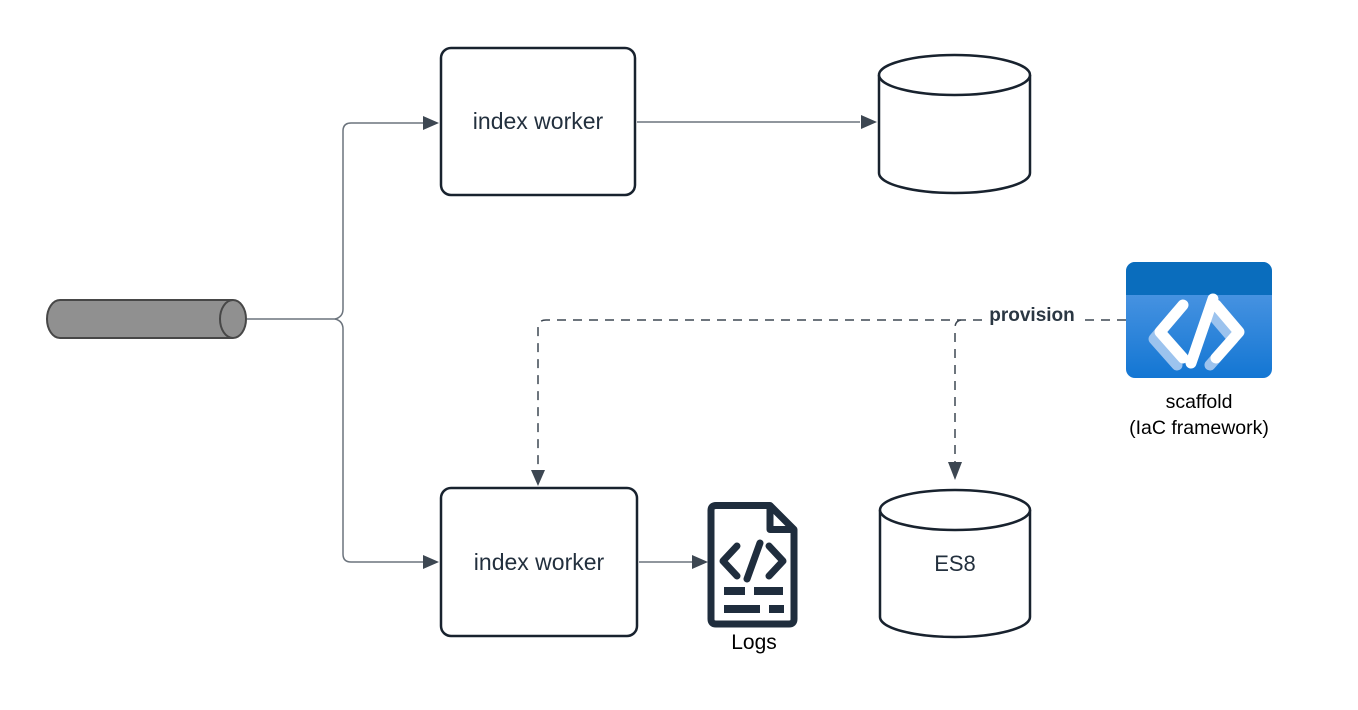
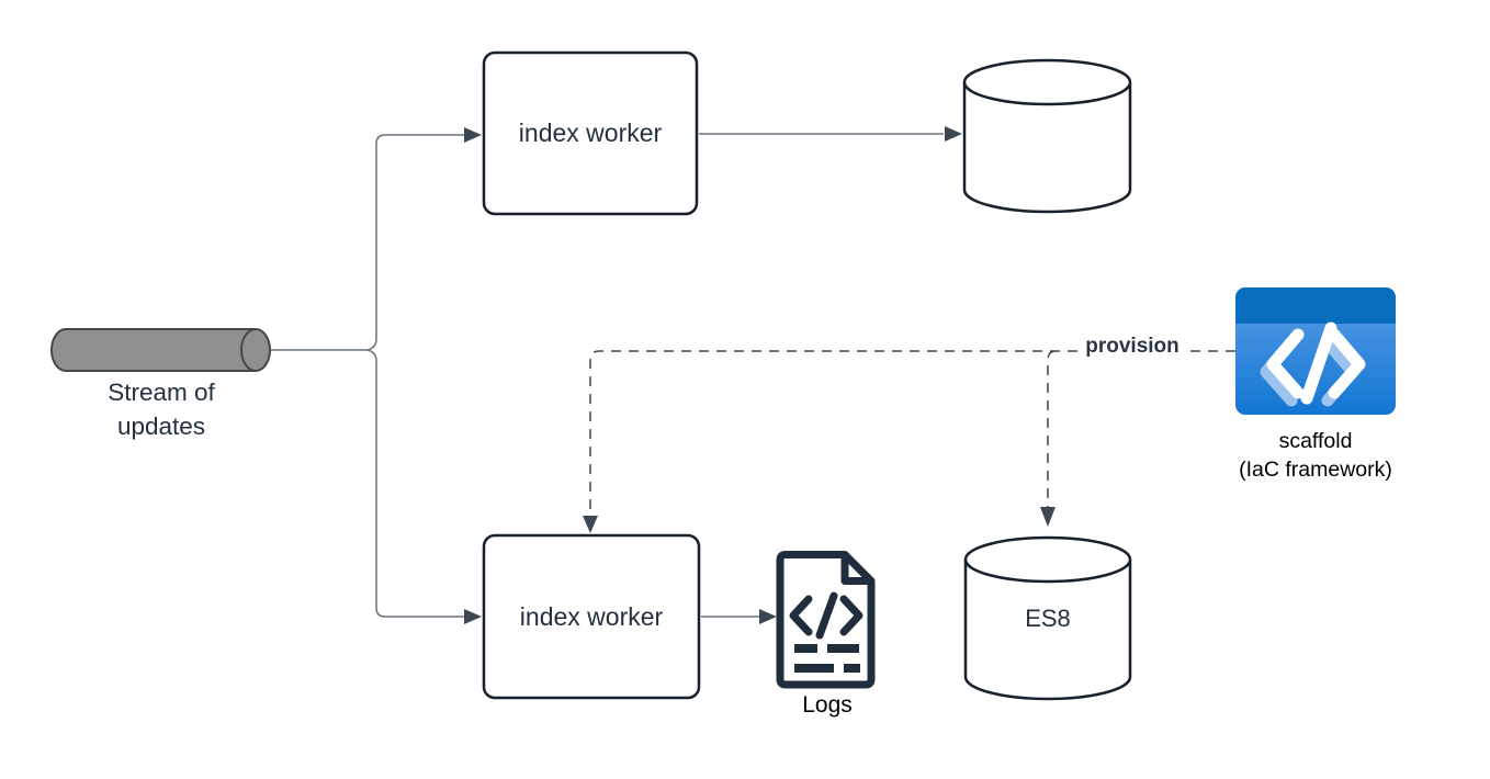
+ Stream of
+ updates
  index worker
  index worker
  ES8
  Logs
  scaffold
  (IaC framework)
  provision
